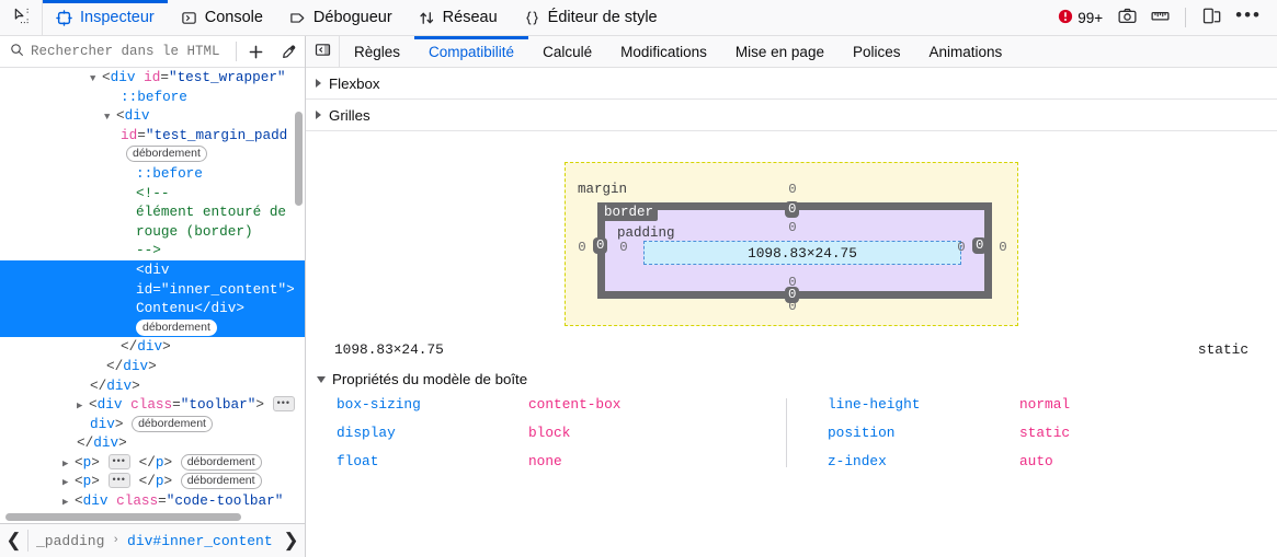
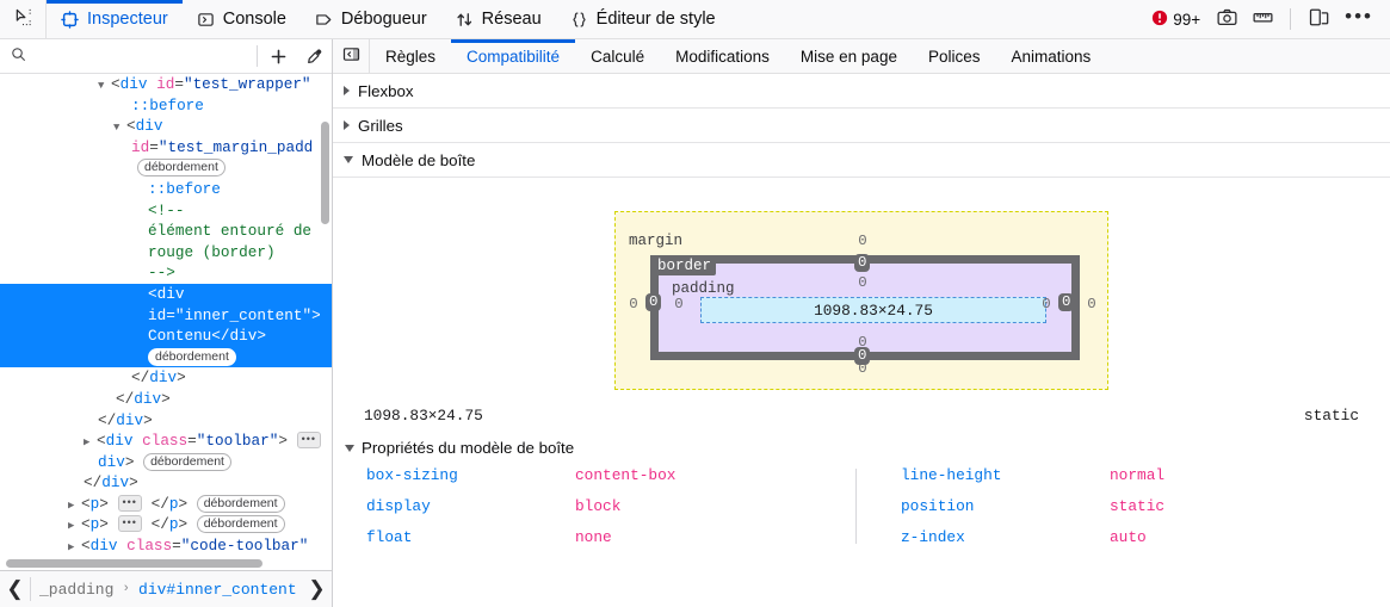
  Inspecteur
  Console
  Débogueur
  Réseau
  Éditeur de style
  99+
  •••
- Rechercher dans le HTML
  ▼ <div id="test_wrapper"
  ::before
  ▼ <div
  id="test_margin_padd
  débordement
  ::before
  <!--
  élément entouré de
  rouge (border)
  -->
  <div
  id="inner_content">
  Contenu</div>
  débordement
  </div>
  </div>
  </div>
  ▶ <div class="toolbar"> •••
  div> débordement
  </div>
  ▶ <p> ••• </p> débordement
  ▶ <p> ••• </p> débordement
  ▶ <div class="code-toolbar"
  ❮
  _padding
  ›
  div#inner_content
  ❯
  Règles
  Compatibilité
  Calculé
  Modifications
  Mise en page
  Polices
  Animations
  Flexbox
  Grilles
+ Modèle de boîte
  margin
  0
  0
  0
  0
  1098.83×24.75
  border
  padding
  0
  0
  0
  0
  0
  0
  0
  0
  1098.83×24.75
  static
  Propriétés du modèle de boîte
  box-sizing
  content-box
  display
  block
  float
  none
  line-height
  normal
  position
  static
  z-index
  auto
